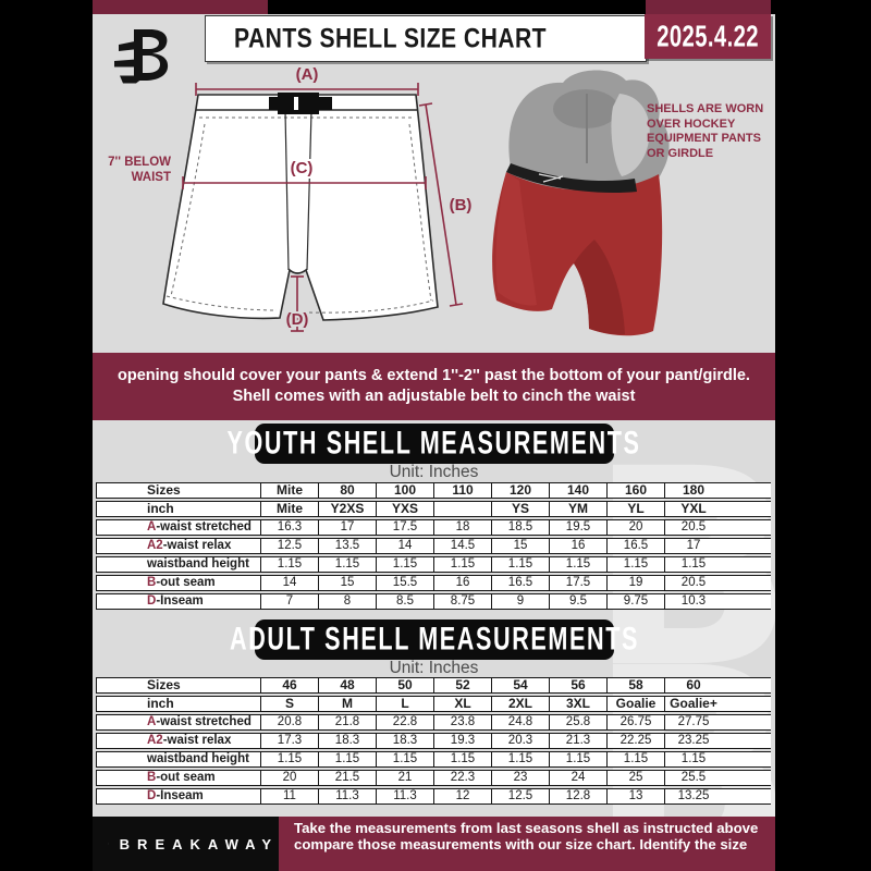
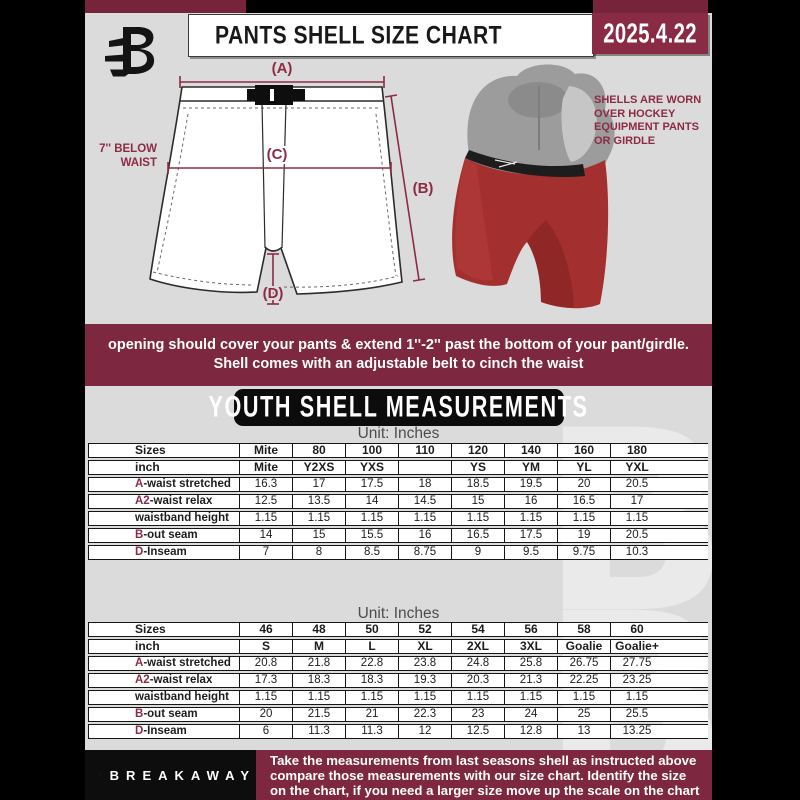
  B
  PANTS SHELL SIZE CHART
  2025.4.22
  (A)
  (B)
  (C)
  (D)
  7'' BELOW
  WAIST
  SHELLS ARE WORN
  OVER HOCKEY
  EQUIPMENT PANTS
  OR GIRDLE
  opening should cover your pants & extend 1''-2'' past the bottom of your pant/girdle.
  Shell comes with an adjustable belt to cinch the waist
  YOUTH SHELL MEASUREMENTS
  Unit: Inches
  Sizes
  Mite
  80
  100
  110
  120
  140
  160
  180
  inch
  Mite
  Y2XS
  YXS
  YS
  YM
  YL
  YXL
  A-waist stretched
  16.3
  17
  17.5
  18
  18.5
  19.5
  20
  20.5
  A2-waist relax
  12.5
  13.5
  14
  14.5
  15
  16
  16.5
  17
  waistband height
  1.15
  1.15
  1.15
  1.15
  1.15
  1.15
  1.15
  1.15
  B-out seam
  14
  15
  15.5
  16
  16.5
  17.5
  19
  20.5
  D-Inseam
  7
  8
  8.5
  8.75
  9
  9.5
  9.75
  10.3
- ADULT SHELL MEASUREMENTS
  Unit: Inches
  Sizes
  46
  48
  50
  52
  54
  56
  58
  60
  inch
  S
  M
  L
  XL
  2XL
  3XL
  Goalie
  Goalie+
  A-waist stretched
  20.8
  21.8
  22.8
  23.8
  24.8
  25.8
  26.75
  27.75
  A2-waist relax
  17.3
  18.3
  18.3
  19.3
  20.3
  21.3
  22.25
  23.25
  waistband height
  1.15
  1.15
  1.15
  1.15
  1.15
  1.15
  1.15
  1.15
  B-out seam
  20
  21.5
  21
  22.3
  23
  24
  25
  25.5
  D-Inseam
- 11
+ 6
  11.3
  11.3
  12
  12.5
  12.8
  13
  13.25
  BREAKAWAY
  Take the measurements from last seasons shell as instructed above
  compare those measurements with our size chart. Identify the size
+ on the chart, if you need a larger size move up the scale on the chart
